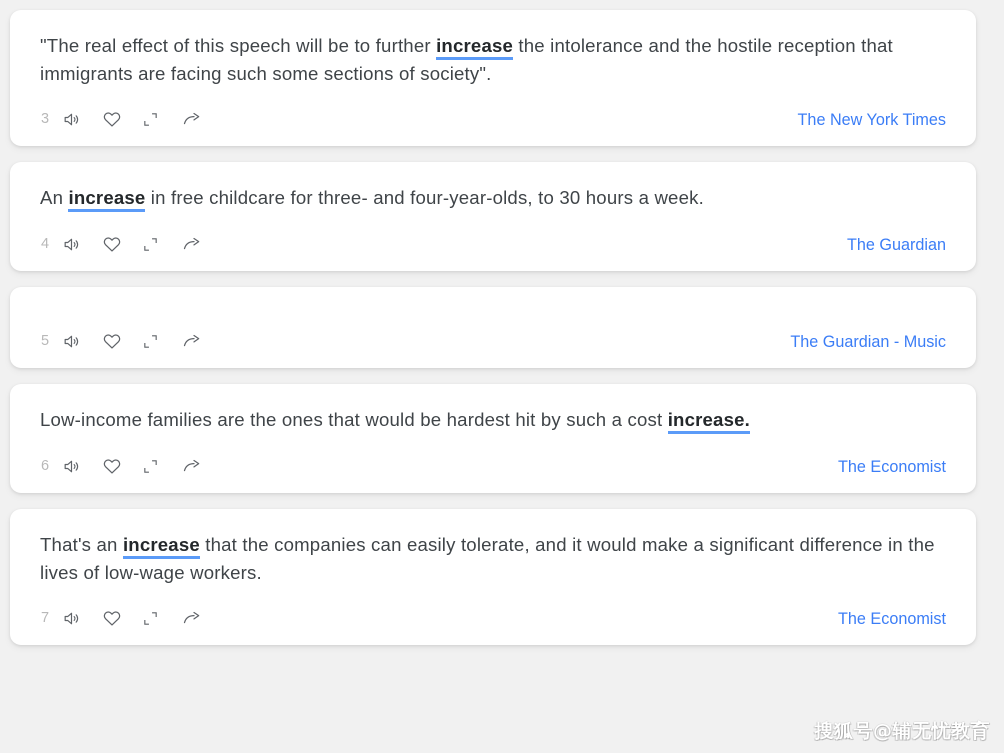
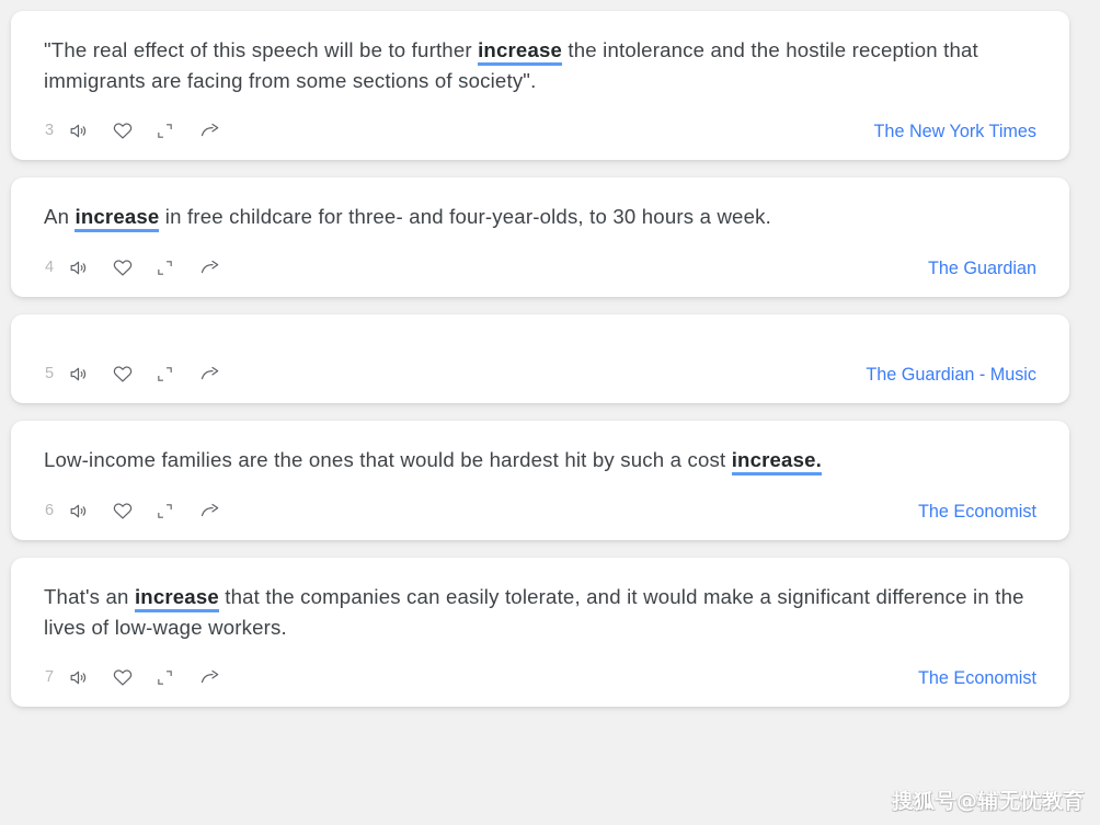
- "The real effect of this speech will be to further increase the intolerance and the hostile reception that immigrants are facing such some sections of society".
+ "The real effect of this speech will be to further increase the intolerance and the hostile reception that immigrants are facing from some sections of society".
  3
  The New York Times
  An increase in free childcare for three- and four-year-olds, to 30 hours a week.
  4
  The Guardian
  5
  The Guardian - Music
  Low-income families are the ones that would be hardest hit by such a cost increase.
  6
  The Economist
  That's an increase that the companies can easily tolerate, and it would make a significant difference in the lives of low-wage workers.
  7
  The Economist
  搜狐号@辅无忧教育
